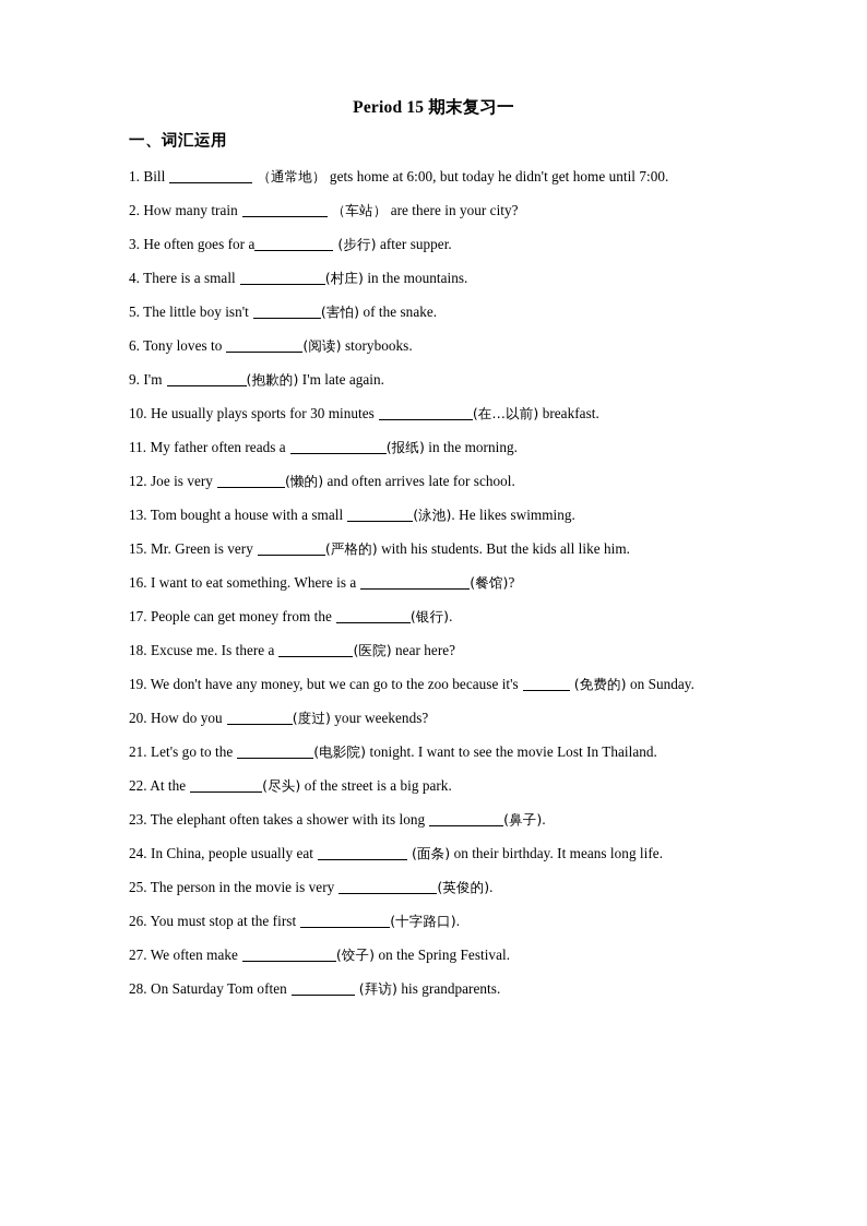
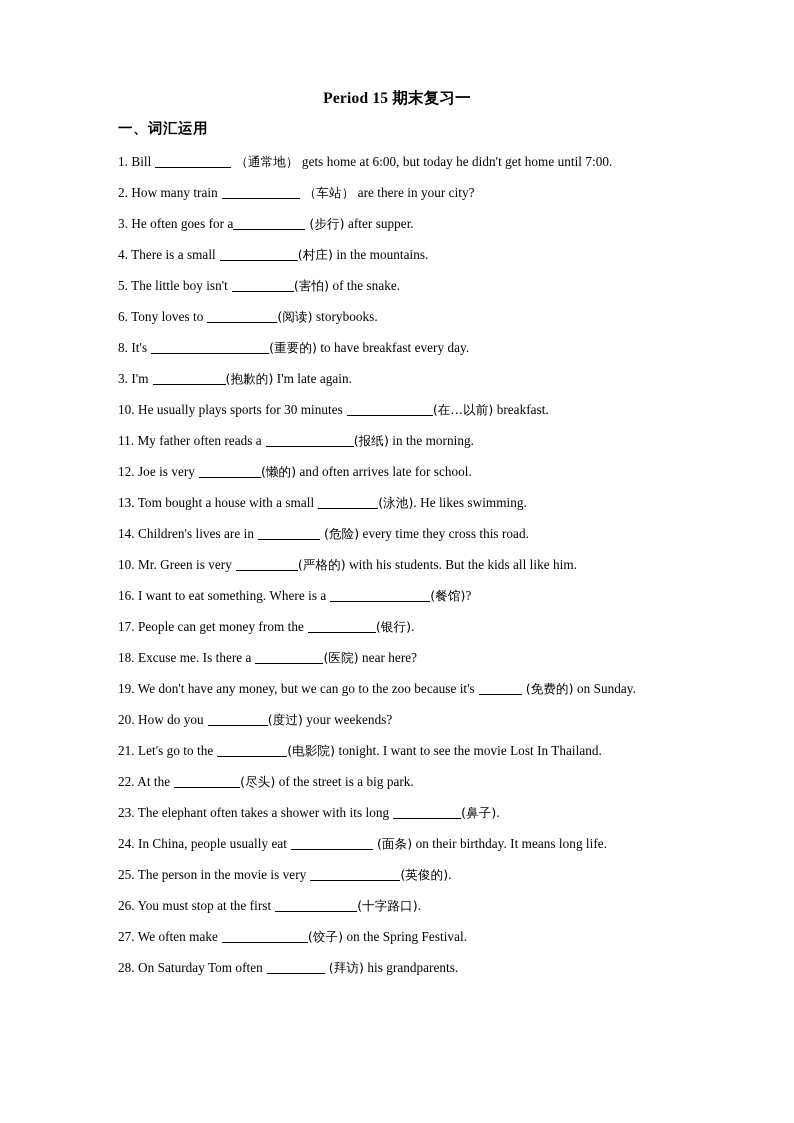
  Period 15 期末复习一
  一、词汇运用
  1. Bill （通常地） gets home at 6:00, but today he didn't get home until 7:00.
  2. How many train （车站） are there in your city?
  3. He often goes for a (步行) after supper.
  4. There is a small (村庄) in the mountains.
  5. The little boy isn't (害怕) of the snake.
  6. Tony loves to (阅读) storybooks.
+ 8. It's (重要的) to have breakfast every day.
- 9. I'm (抱歉的) I'm late again.
+ 3. I'm (抱歉的) I'm late again.
  10. He usually plays sports for 30 minutes (在…以前) breakfast.
  11. My father often reads a (报纸) in the morning.
  12. Joe is very (懒的) and often arrives late for school.
  13. Tom bought a house with a small (泳池). He likes swimming.
+ 14. Children's lives are in (危险) every time they cross this road.
- 15. Mr. Green is very (严格的) with his students. But the kids all like him.
+ 10. Mr. Green is very (严格的) with his students. But the kids all like him.
  16. I want to eat something. Where is a (餐馆)?
  17. People can get money from the (银行).
  18. Excuse me. Is there a (医院) near here?
  19. We don't have any money, but we can go to the zoo because it's (免费的) on Sunday.
  20. How do you (度过) your weekends?
  21. Let's go to the (电影院) tonight. I want to see the movie Lost In Thailand.
  22. At the (尽头) of the street is a big park.
  23. The elephant often takes a shower with its long (鼻子).
  24. In China, people usually eat (面条) on their birthday. It means long life.
  25. The person in the movie is very (英俊的).
  26. You must stop at the first (十字路口).
  27. We often make (饺子) on the Spring Festival.
  28. On Saturday Tom often (拜访) his grandparents.
